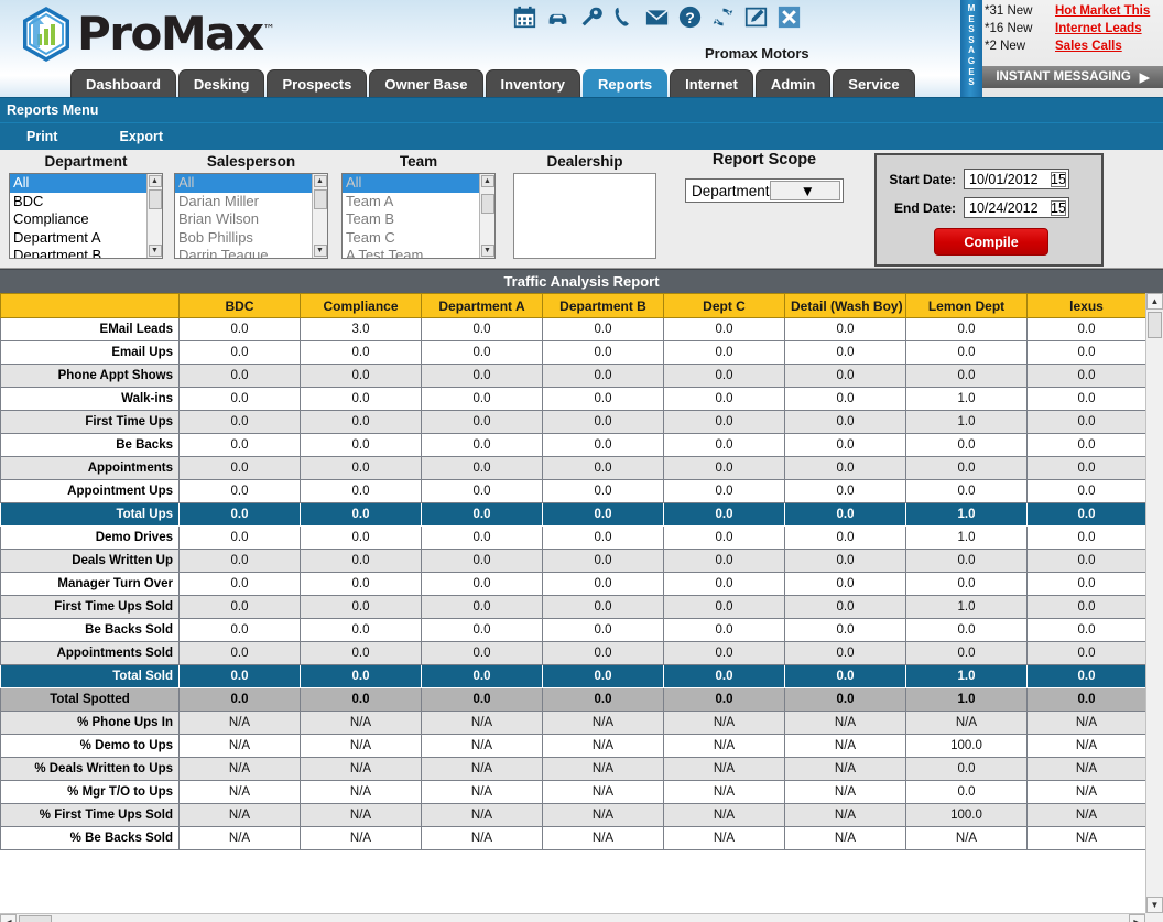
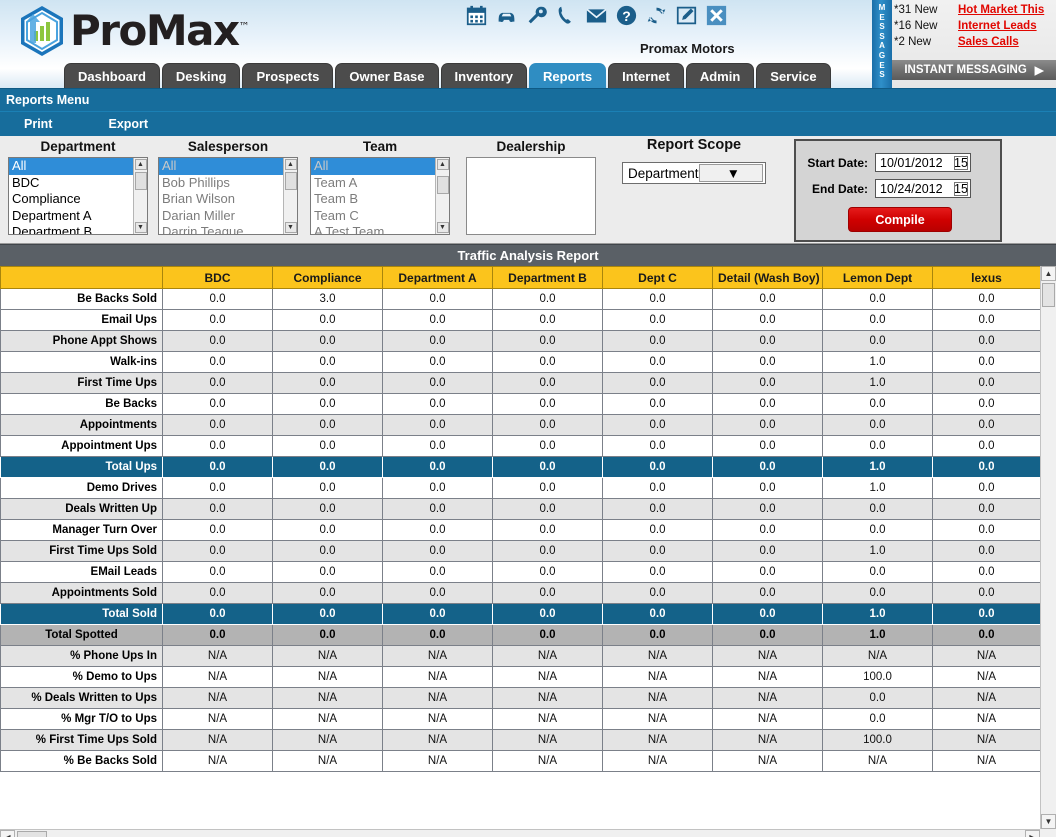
  ProMax™
  ?
  Promax Motors
  M
  E
  S
  S
  A
  G
  E
  S
  *31 New
  Hot Market This
  *16 New
  Internet Leads
  *2 New
  Sales Calls
  INSTANT MESSAGING
  ▶
  Dashboard
  Desking
  Prospects
  Owner Base
  Inventory
  Reports
  Internet
  Admin
  Service
  Reports Menu
  Print
  Export
  Department
  All
  BDC
  Compliance
  Department A
  Department B
  Salesperson
  All
- Darian Miller
+ Bob Phillips
  Brian Wilson
- Bob Phillips
+ Darian Miller
  Darrin Teague
  Team
  All
  Team A
  Team B
  Team C
  A Test Team
  Dealership
  Report Scope
  Department
  ▼
  Start Date:
  10/01/2012
  15
  End Date:
  10/24/2012
  15
  Compile
  Traffic Analysis Report
  	BDC	Compliance	Department A	Department B	Dept C	Detail (Wash Boy)	Lemon Dept	lexus
- EMail Leads	0.0	3.0	0.0	0.0	0.0	0.0	0.0	0.0
+ Be Backs Sold	0.0	3.0	0.0	0.0	0.0	0.0	0.0	0.0
  Email Ups	0.0	0.0	0.0	0.0	0.0	0.0	0.0	0.0
  Phone Appt Shows	0.0	0.0	0.0	0.0	0.0	0.0	0.0	0.0
  Walk-ins	0.0	0.0	0.0	0.0	0.0	0.0	1.0	0.0
  First Time Ups	0.0	0.0	0.0	0.0	0.0	0.0	1.0	0.0
  Be Backs	0.0	0.0	0.0	0.0	0.0	0.0	0.0	0.0
  Appointments	0.0	0.0	0.0	0.0	0.0	0.0	0.0	0.0
  Appointment Ups	0.0	0.0	0.0	0.0	0.0	0.0	0.0	0.0
  Total Ups	0.0	0.0	0.0	0.0	0.0	0.0	1.0	0.0
  Demo Drives	0.0	0.0	0.0	0.0	0.0	0.0	1.0	0.0
  Deals Written Up	0.0	0.0	0.0	0.0	0.0	0.0	0.0	0.0
  Manager Turn Over	0.0	0.0	0.0	0.0	0.0	0.0	0.0	0.0
  First Time Ups Sold	0.0	0.0	0.0	0.0	0.0	0.0	1.0	0.0
- Be Backs Sold	0.0	0.0	0.0	0.0	0.0	0.0	0.0	0.0
+ EMail Leads	0.0	0.0	0.0	0.0	0.0	0.0	0.0	0.0
  Appointments Sold	0.0	0.0	0.0	0.0	0.0	0.0	0.0	0.0
  Total Sold	0.0	0.0	0.0	0.0	0.0	0.0	1.0	0.0
  Total Spotted	0.0	0.0	0.0	0.0	0.0	0.0	1.0	0.0
  % Phone Ups In	N/A	N/A	N/A	N/A	N/A	N/A	N/A	N/A
  % Demo to Ups	N/A	N/A	N/A	N/A	N/A	N/A	100.0	N/A
  % Deals Written to Ups	N/A	N/A	N/A	N/A	N/A	N/A	0.0	N/A
  % Mgr T/O to Ups	N/A	N/A	N/A	N/A	N/A	N/A	0.0	N/A
  % First Time Ups Sold	N/A	N/A	N/A	N/A	N/A	N/A	100.0	N/A
  % Be Backs Sold	N/A	N/A	N/A	N/A	N/A	N/A	N/A	N/A
  ▲
  ▼
